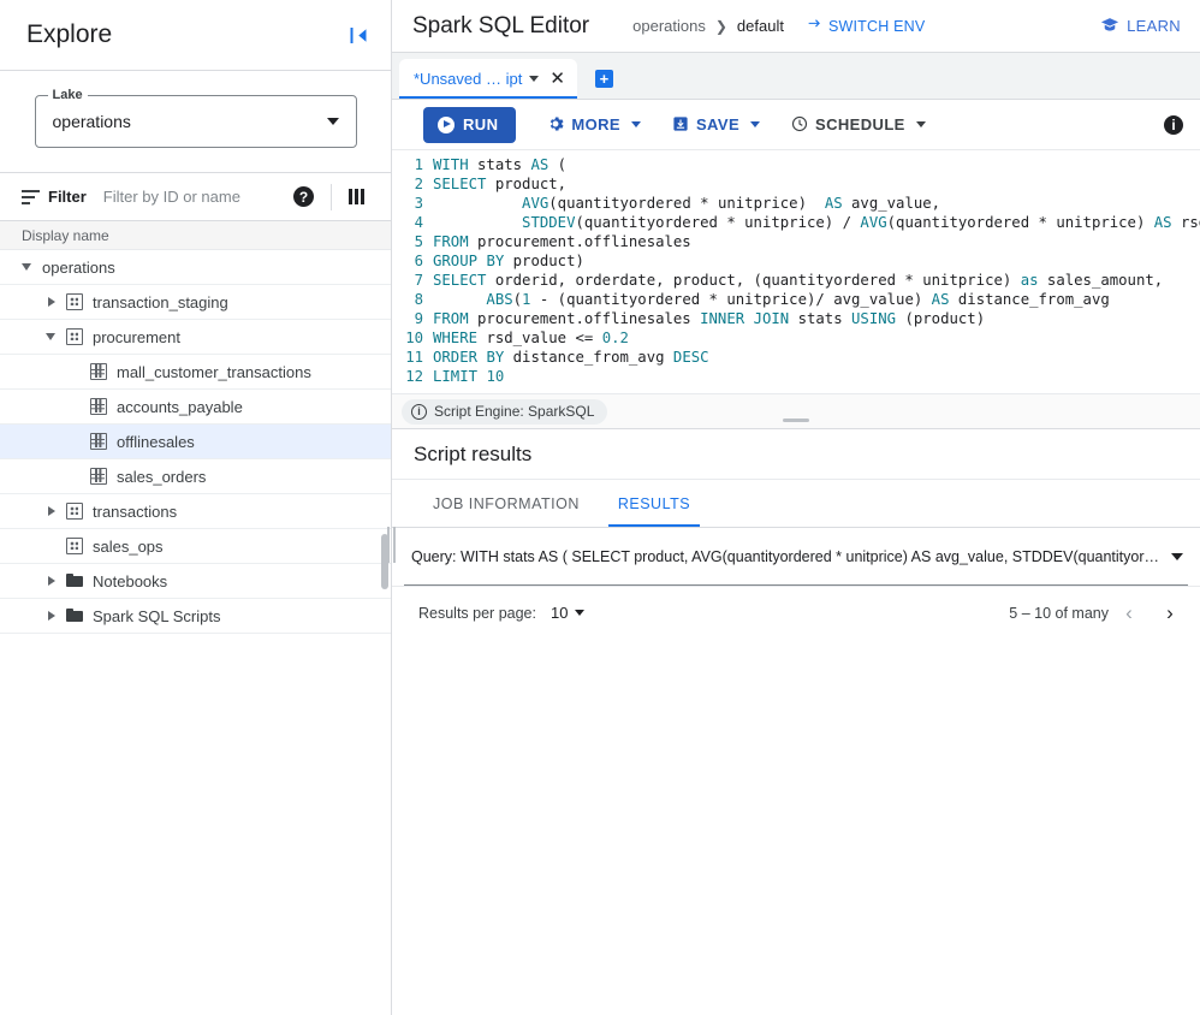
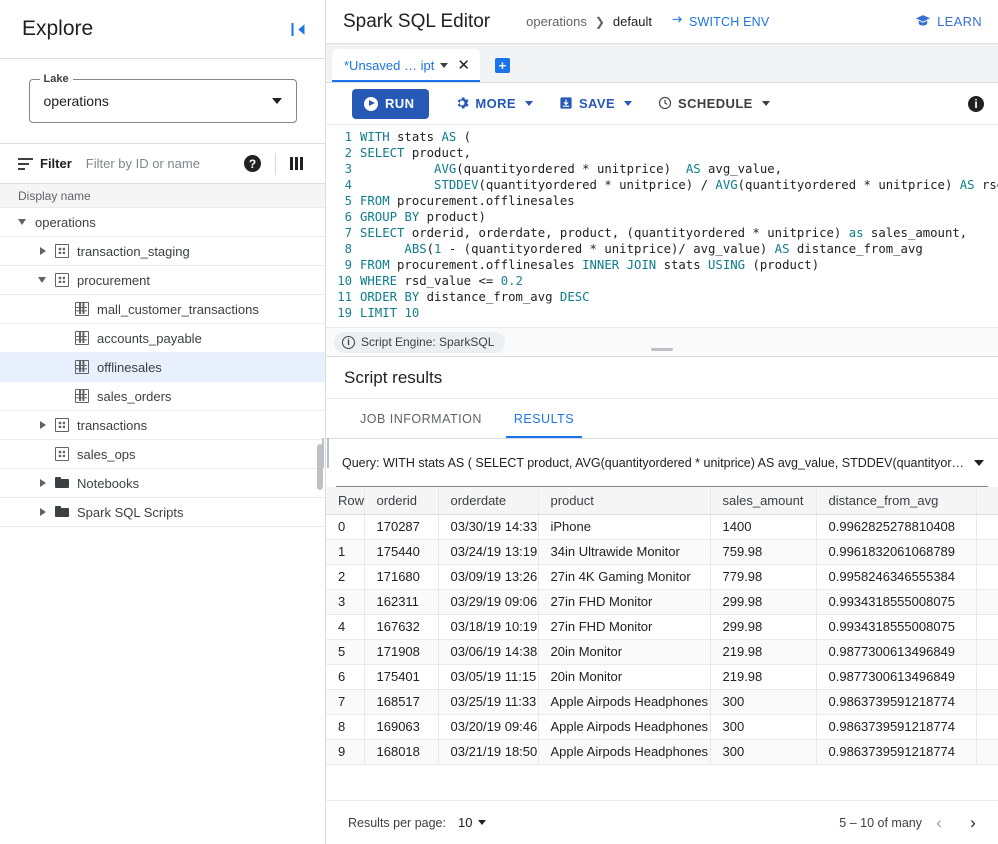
  Explore
  Lake
  operations
  Filter
  Filter by ID or name
  ?
  Display name
  operations
  transaction_staging
  procurement
  mall_customer_transactions
  accounts_payable
  offlinesales
  sales_orders
  transactions
  sales_ops
  Notebooks
  Spark SQL Scripts
  Spark SQL Editor
  operations
  ❯
  default
  SWITCH ENV
  LEARN
  *Unsaved … ipt
  ✕
  +
  RUN
  MORE
  SAVE
  SCHEDULE
  i
  1
  WITH stats AS (
  2
  SELECT product,
  3
  AVG(quantityordered * unitprice) AS avg_value,
  4
  STDDEV(quantityordered * unitprice) / AVG(quantityordered * unitprice) AS rs
  5
  FROM procurement.offlinesales
  6
  GROUP BY product)
  7
  SELECT orderid, orderdate, product, (quantityordered * unitprice) as sales_amount,
  8
  ABS(1 - (quantityordered * unitprice)/ avg_value) AS distance_from_avg
  9
  FROM procurement.offlinesales INNER JOIN stats USING (product)
  10
  WHERE rsd_value <= 0.2
  11
  ORDER BY distance_from_avg DESC
- 12
+ 19
  LIMIT 10
  i
  Script Engine: SparkSQL
  Script results
  JOB INFORMATION
  RESULTS
  Query: WITH stats AS ( SELECT product, AVG(quantityordered * unitprice) AS avg_value, STDDEV(quantityorde
+ Row	orderid	orderdate	product	sales_amount	distance_from_avg
+ 0	170287	03/30/19 14:33	iPhone	1400	0.9962825278810408
+ 1	175440	03/24/19 13:19	34in Ultrawide Monitor	759.98	0.9961832061068789
+ 2	171680	03/09/19 13:26	27in 4K Gaming Monitor	779.98	0.9958246346555384
+ 3	162311	03/29/19 09:06	27in FHD Monitor	299.98	0.9934318555008075
+ 4	167632	03/18/19 10:19	27in FHD Monitor	299.98	0.9934318555008075
+ 5	171908	03/06/19 14:38	20in Monitor	219.98	0.9877300613496849
+ 6	175401	03/05/19 11:15	20in Monitor	219.98	0.9877300613496849
+ 7	168517	03/25/19 11:33	Apple Airpods Headphones	300	0.9863739591218774
+ 8	169063	03/20/19 09:46	Apple Airpods Headphones	300	0.9863739591218774
+ 9	168018	03/21/19 18:50	Apple Airpods Headphones	300	0.9863739591218774
  Results per page:
  10
  5 – 10 of many
  ‹
  ›
